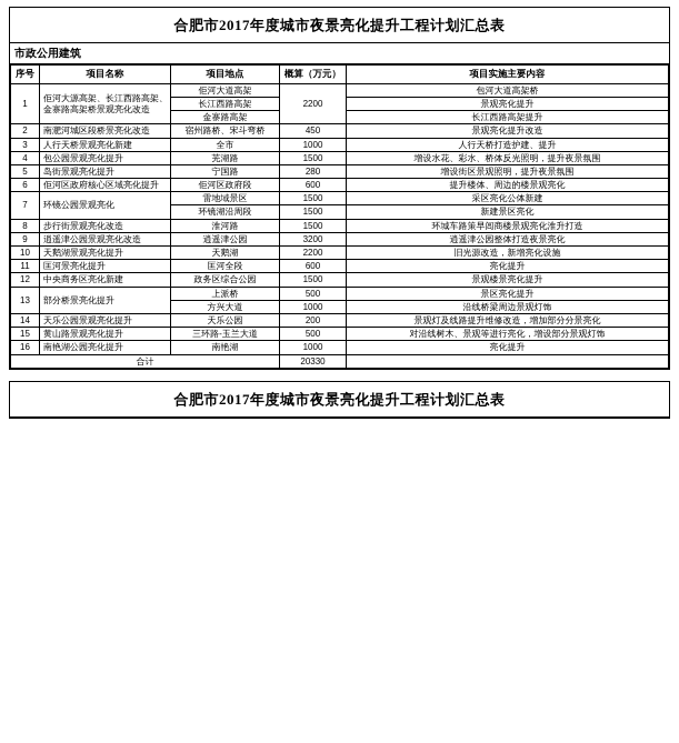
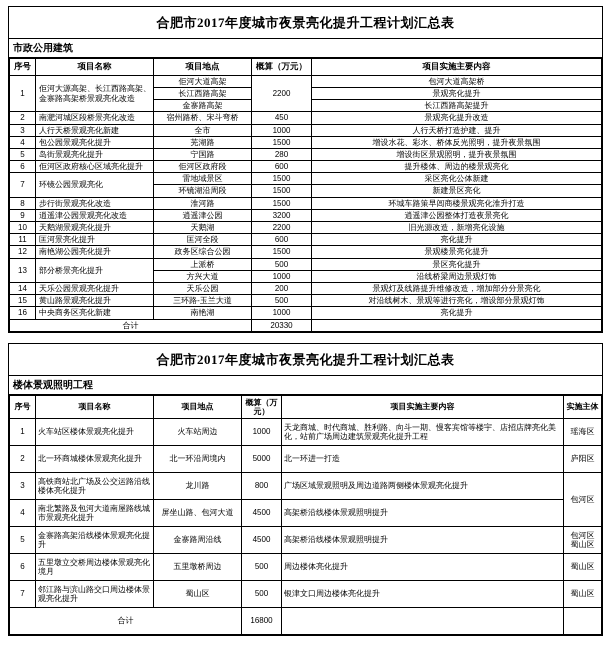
  合肥市2017年度城市夜景亮化提升工程计划汇总表
  市政公用建筑
  序号	项目名称	项目地点	概算（万元）	项目实施主要内容
  1	佢河大源高架、长江西路高架、金寨路高架桥景观亮化改造	佢河大道高架	2200	包河大道高架桥
  长江西路高架	景观亮化提升
  金寨路高架	长江西路高架提升
  2	南淝河城区段桥景亮化改造	宿州路桥、宋斗弯桥	450	景观亮化提升改造
  3	人行天桥景观亮化新建	全市	1000	人行天桥打造护建、提升
  4	包公园景观亮化提升	芜湖路	1500	增设水花、彩水、桥体反光照明，提升夜景氛围
  5	岛街景观亮化提升	宁国路	280	增设街区景观照明，提升夜景氛围
  6	佢河区政府核心区域亮化提升	佢河区政府段	600	提升楼体、周边的楼景观亮化
  7	环镜公园景观亮化	雷地域景区	1500	采区亮化公体新建
  环镜湖沿周段	1500	新建景区亮化
  8	步行街景观亮化改造	淮河路	1500	环城车路策早闾商楼景观亮化淮升打造
  9	逍遥津公园景观亮化改造	逍遥津公园	3200	逍遥津公园整体打造夜景亮化
  10	天鹅湖景观亮化提升	天鹅湖	2200	旧光源改造，新增亮化设施
  11	匡河景亮化提升	匡河全段	600	亮化提升
- 12	中央商务区亮化新建	政务区综合公园	1500	景观楼景亮化提升
+ 12	南艳湖公园亮化提升	政务区综合公园	1500	景观楼景亮化提升
  13	部分桥景亮化提升	上派桥	500	景区亮化提升
  方兴大道	1000	沿线桥梁周边景观灯饰
  14	天乐公园景观亮化提升	天乐公园	200	景观灯及线路提升维修改造，增加部分分景亮化
  15	黄山路景观亮化提升	三环路-玉兰大道	500	对沿线树木、景观等进行亮化，增设部分景观灯饰
- 16	南艳湖公园亮化提升	南艳湖	1000	亮化提升
+ 16	中央商务区亮化新建	南艳湖	1000	亮化提升
  合计	20330
  合肥市2017年度城市夜景亮化提升工程计划汇总表
+ 楼体景观照明工程
+ 序号	项目名称	项目地点	概算（万元）	项目实施主要内容	实施主体
+ 1	火车站区楼体景观亮化提升	火车站周边	1000	天龙商城、时代商城、胜利路、向斗一期、慢客宾馆等楼宇、店招店牌亮化美化，站前广场周边建筑景观亮化提升工程	瑶海区
+ 2	北一环商城楼体景观亮化提升	北一环沿周境内	5000	北一环进一打造	庐阳区
+ 3	高铁商站北广场及公交运路沿线楼体亮化提升	龙川路	800	广场区域景观照明及周边道路两侧楼体景观亮化提升	包河区
+ 4	南北繁路及包河大道南屋路线城市景观亮化提升	屏坐山路、包河大道	4500	高架桥沿线楼体景观照明提升
+ 5	金寨路高架沿线楼体景观亮化提升	金寨路周沿线	4500	高架桥沿线楼体景观照明提升	包河区 蜀山区
+ 6	五里墩立交桥周边楼体景观亮化境月	五里墩桥周边	500	周边楼体亮化提升	蜀山区
+ 7	邻江路与滨山路交口周边楼体景观亮化提升	蜀山区	500	银津文口周边楼体亮化提升	蜀山区
+ 合计	16800
